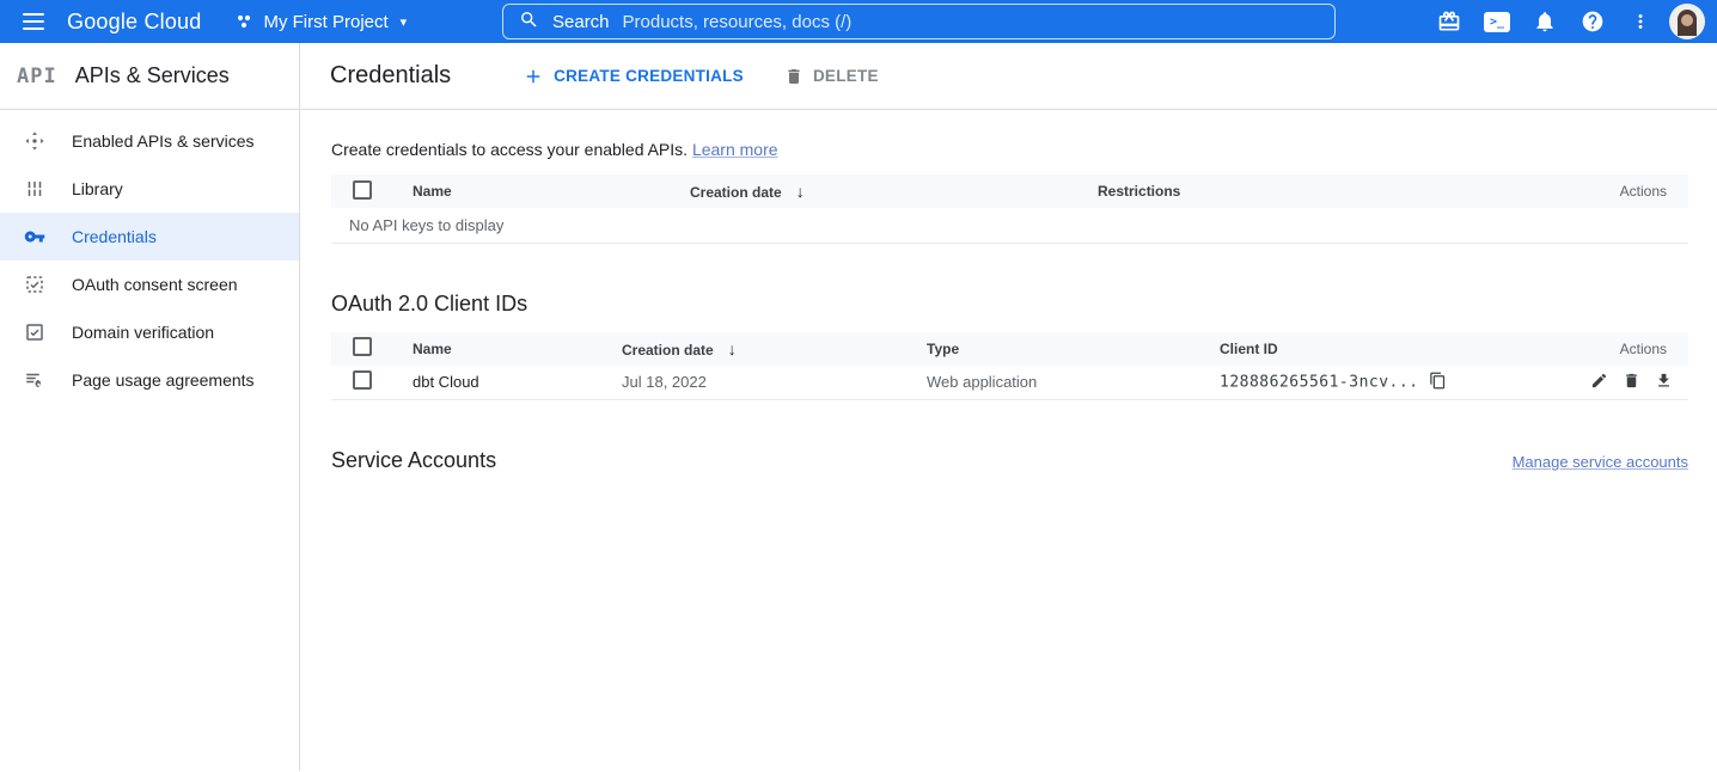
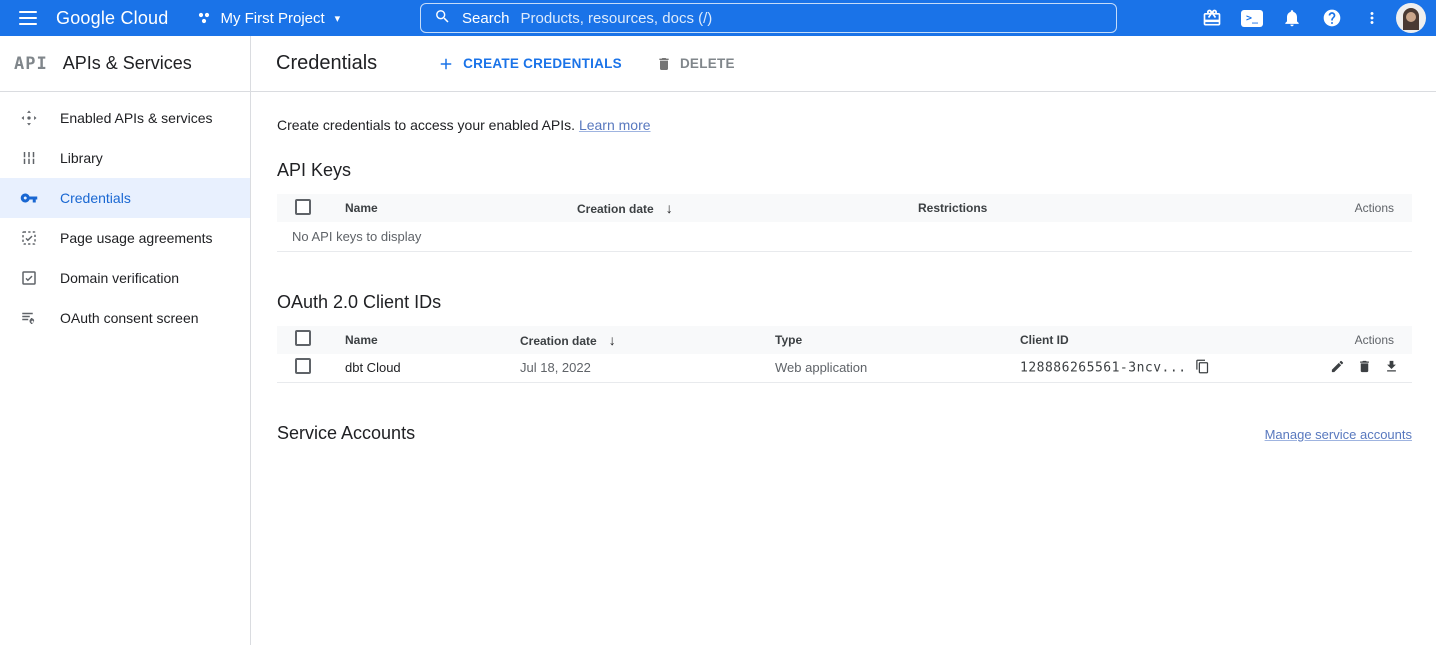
  Google Cloud
  My First Project
  ▾
  Search
  Products, resources, docs (/)
  >_
  API
  APIs & Services
  Credentials
  CREATE CREDENTIALS
  DELETE
  Enabled APIs & services
  Library
  Credentials
- OAuth consent screen
+ Page usage agreements
  Domain verification
- Page usage agreements
+ OAuth consent screen
  Create credentials to access your enabled APIs. Learn more
+ API Keys
  	Name	Creation date ↓	Restrictions	Actions
  No API keys to display
  OAuth 2.0 Client IDs
  	Name	Creation date ↓	Type	Client ID	Actions
  	dbt Cloud	Jul 18, 2022	Web application	128886265561-3ncv...
  Service Accounts
  Manage service accounts
